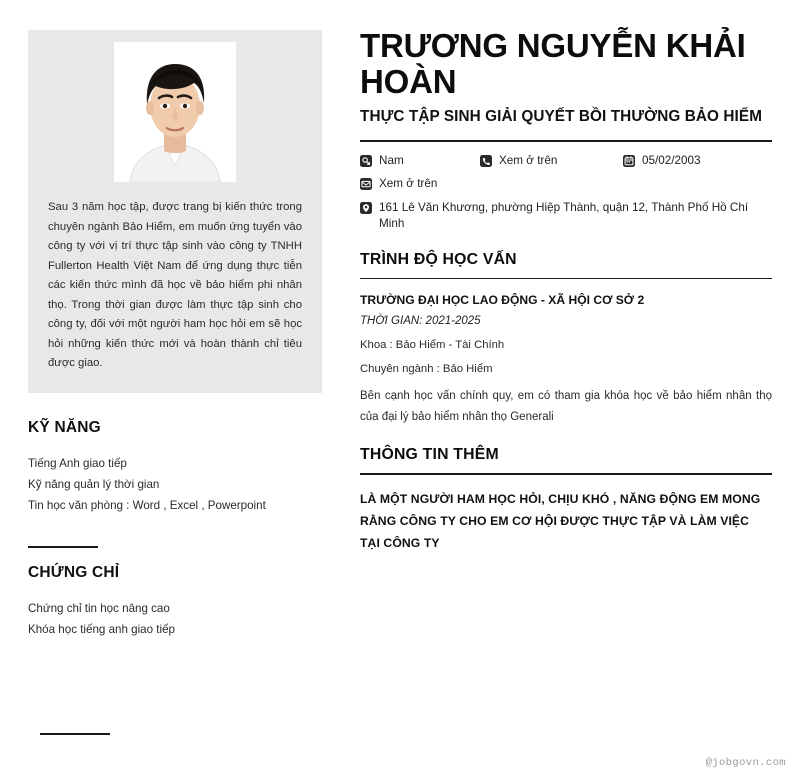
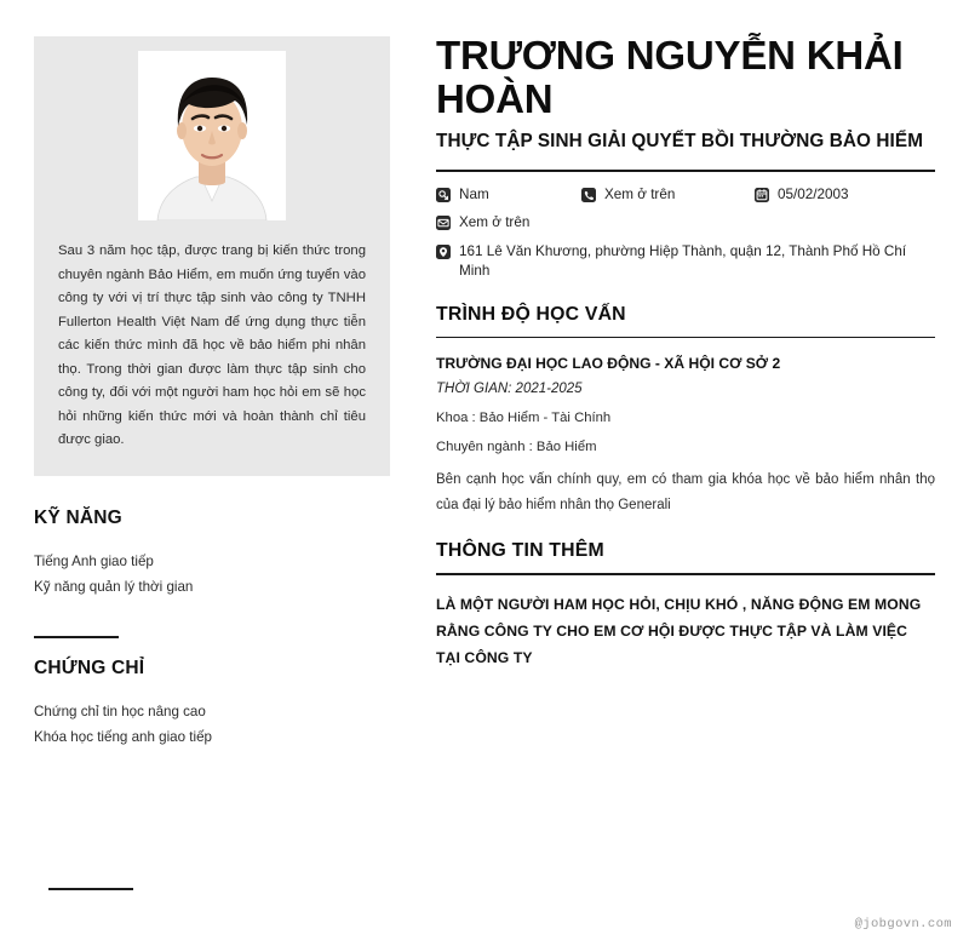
  Sau 3 năm học tập, được trang bị kiến thức trong chuyên ngành Bảo Hiểm, em muốn ứng tuyển vào công ty với vị trí thực tập sinh vào công ty TNHH Fullerton Health Việt Nam để ứng dụng thực tiễn các kiến thức mình đã học về bảo hiểm phi nhân thọ. Trong thời gian được làm thực tập sinh cho công ty, đối với một người ham học hỏi em sẽ học hỏi những kiến thức mới và hoàn thành chỉ tiêu được giao.
  KỸ NĂNG
  Tiếng Anh giao tiếp
  Kỹ năng quản lý thời gian
- Tin học văn phòng : Word , Excel , Powerpoint
  CHỨNG CHỈ
  Chứng chỉ tin học nâng cao
  Khóa học tiếng anh giao tiếp
  TRƯƠNG NGUYỄN KHẢI HOÀN
  THỰC TẬP SINH GIẢI QUYẾT BỒI THƯỜNG BẢO HIỂM
  Nam
  Xem ở trên
  05/02/2003
  Xem ở trên
  161 Lê Văn Khương, phường Hiệp Thành, quận 12, Thành Phố Hồ Chí Minh
  TRÌNH ĐỘ HỌC VẤN
  TRƯỜNG ĐẠI HỌC LAO ĐỘNG - XÃ HỘI CƠ SỞ 2
  THỜI GIAN: 2021-2025
  Khoa : Bảo Hiểm - Tài Chính
  Chuyên ngành : Bảo Hiểm
  Bên cạnh học vấn chính quy, em có tham gia khóa học về bảo hiểm nhân thọ của đại lý bảo hiểm nhân thọ Generali
  THÔNG TIN THÊM
  LÀ MỘT NGƯỜI HAM HỌC HỎI, CHỊU KHÓ , NĂNG ĐỘNG EM MONG RẰNG CÔNG TY CHO EM CƠ HỘI ĐƯỢC THỰC TẬP VÀ LÀM VIỆC TẠI CÔNG TY
  @jobgovn.com
